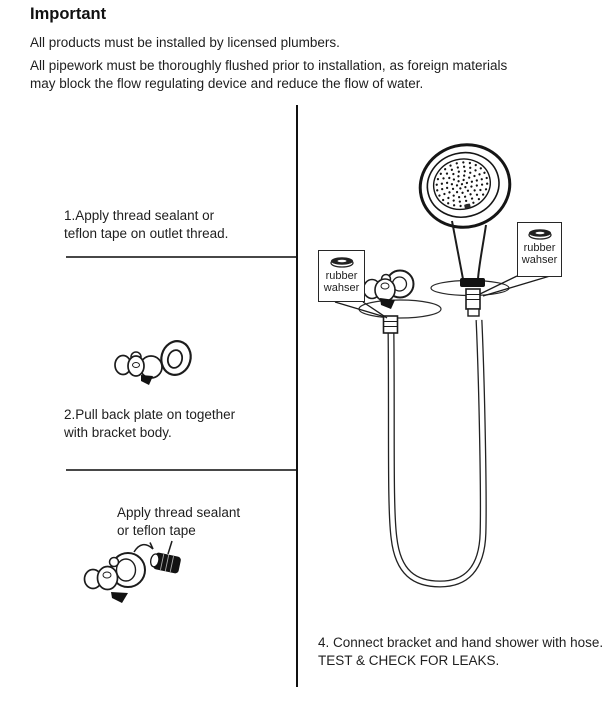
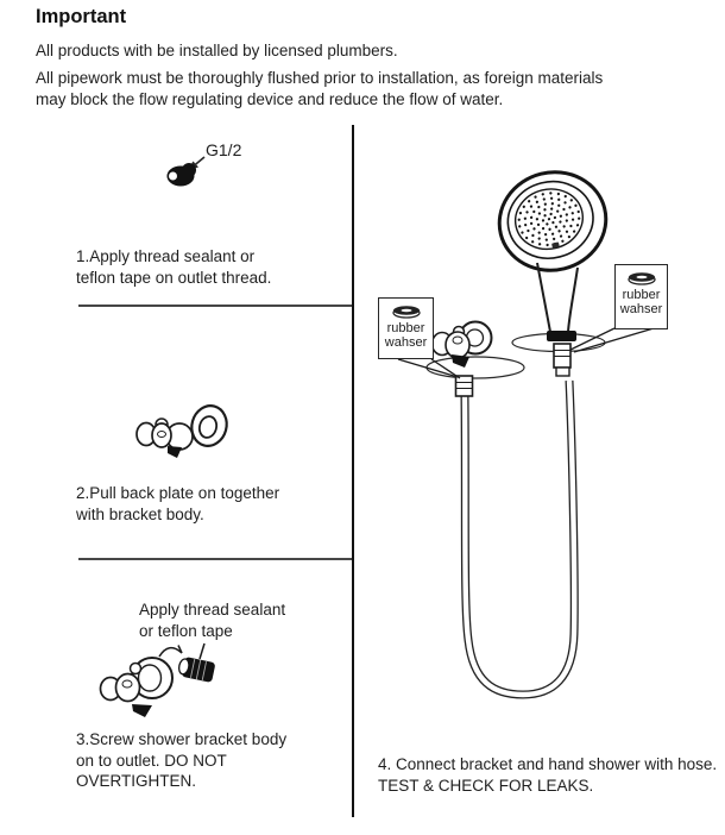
  Important
- All products must be installed by licensed plumbers.
+ All products with be installed by licensed plumbers.
  All pipework must be thoroughly flushed prior to installation, as foreign materials
  may block the flow regulating device and reduce the flow of water.
+ G1/2
  1.Apply thread sealant or
  teflon tape on outlet thread.
  2.Pull back plate on together
  with bracket body.
  Apply thread sealant
  or teflon tape
+ 3.Screw shower bracket body
+ on to outlet. DO NOT OVERTIGHTEN.
  rubber
  wahser
  rubber
  wahser
  4. Connect bracket and hand shower with hose.
  TEST & CHECK FOR LEAKS.
